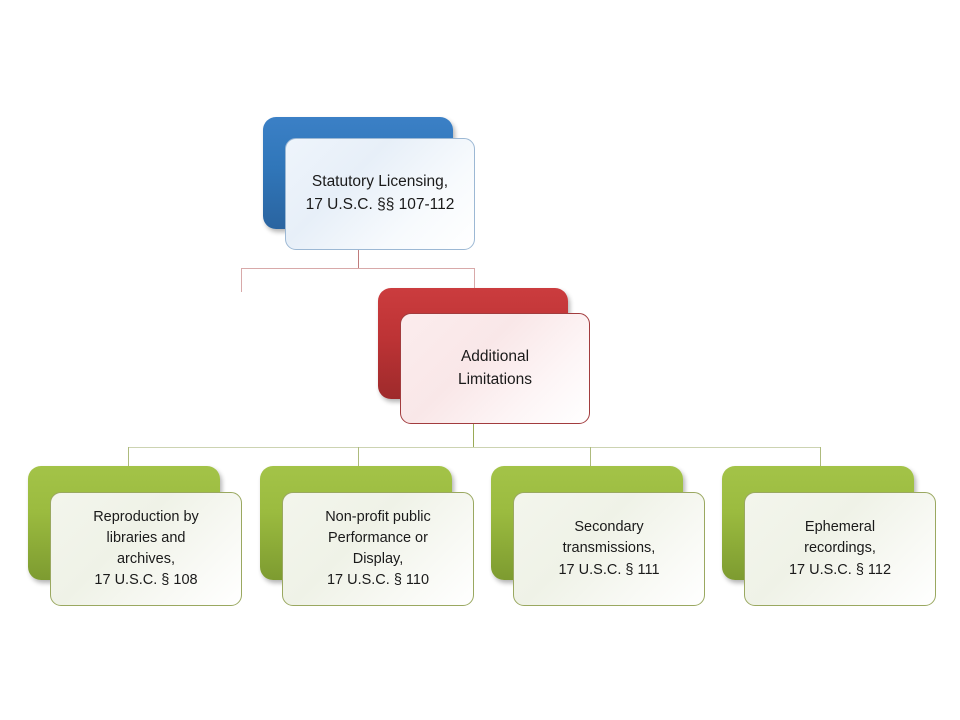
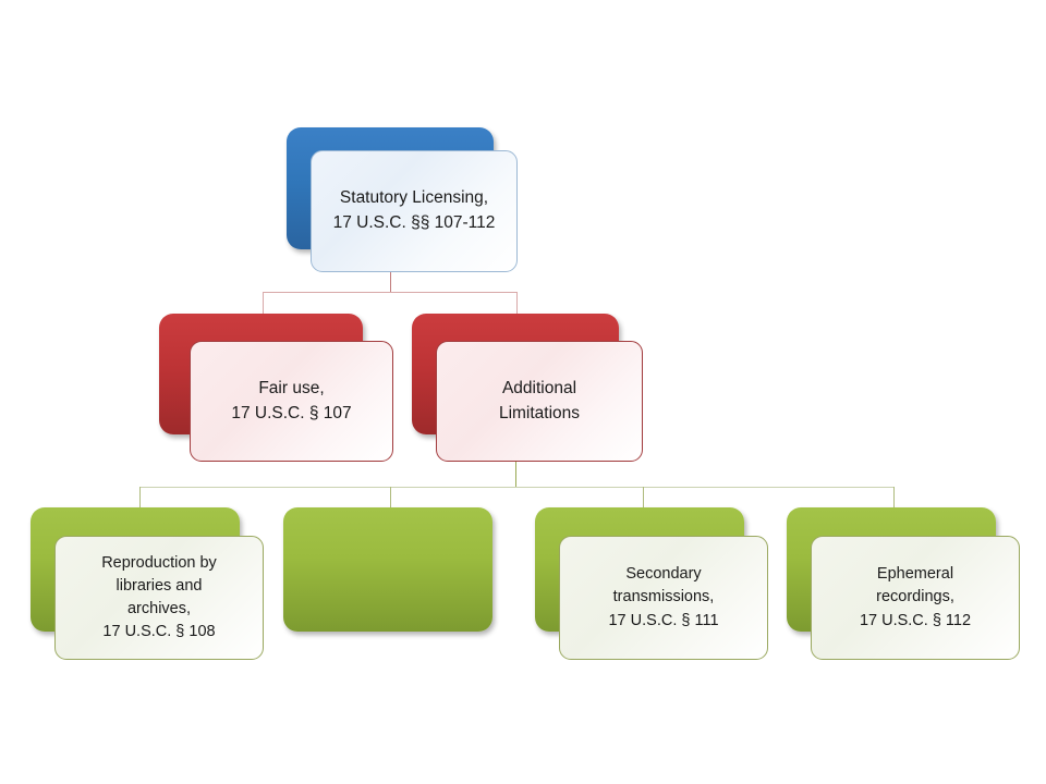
  Statutory Licensing,
  17 U.S.C. §§ 107-112
+ Fair use,
+ 17 U.S.C. § 107
  Additional
  Limitations
  Reproduction by
  libraries and
  archives,
  17 U.S.C. § 108
- Non-profit public
- Performance or
- Display,
- 17 U.S.C. § 110
  Secondary
  transmissions,
  17 U.S.C. § 111
  Ephemeral
  recordings,
  17 U.S.C. § 112
